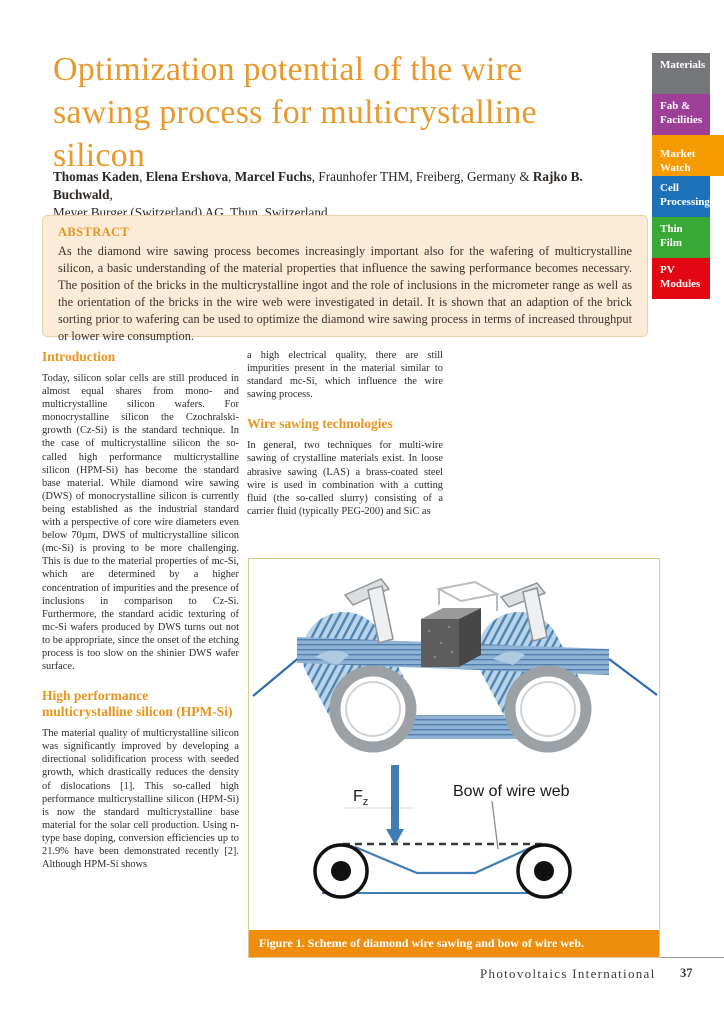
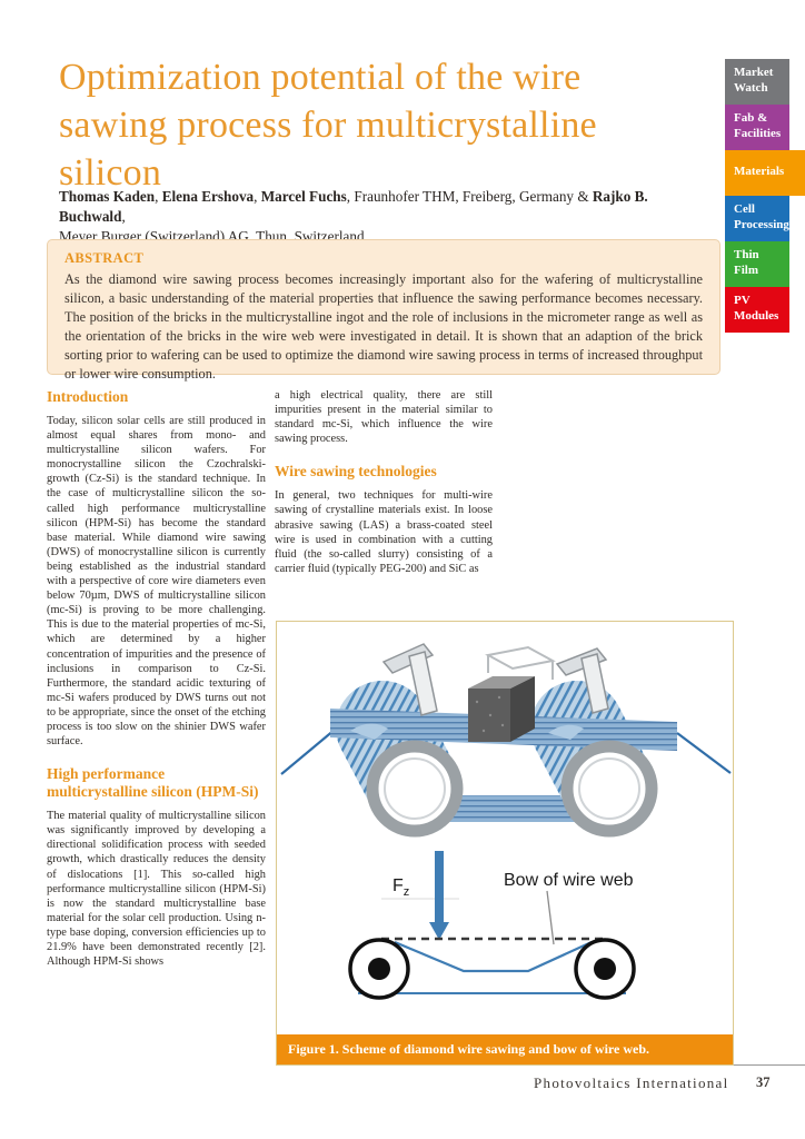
  Optimization potential of the wire
  sawing process for multicrystalline
  silicon
  Thomas Kaden, Elena Ershova, Marcel Fuchs, Fraunhofer THM, Freiberg, Germany & Rajko B. Buchwald,
  Meyer Burger (Switzerland) AG, Thun, Switzerland
- Materials
+ Market Watch
  Fab & Facilities
- Market Watch
+ Materials
  Cell Processing
  Thin Film
  PV Modules
  ABSTRACT
  As the diamond wire sawing process becomes increasingly important also for the wafering of multicrystalline silicon, a basic understanding of the material properties that influence the sawing performance becomes necessary. The position of the bricks in the multicrystalline ingot and the role of inclusions in the micrometer range as well as the orientation of the bricks in the wire web were investigated in detail. It is shown that an adaption of the brick sorting prior to wafering can be used to optimize the diamond wire sawing process in terms of increased throughput or lower wire consumption.
  Introduction
  Today, silicon solar cells are still produced in almost equal shares from mono- and multicrystalline silicon wafers. For monocrystalline silicon the Czochralski-growth (Cz-Si) is the standard technique. In the case of multicrystalline silicon the so-called high performance multicrystalline silicon (HPM-Si) has become the standard base material. While diamond wire sawing (DWS) of monocrystalline silicon is currently being established as the industrial standard with a perspective of core wire diameters even below 70µm, DWS of multicrystalline silicon (mc-Si) is proving to be more challenging. This is due to the material properties of mc-Si, which are determined by a higher concentration of impurities and the presence of inclusions in comparison to Cz-Si. Furthermore, the standard acidic texturing of mc-Si wafers produced by DWS turns out not to be appropriate, since the onset of the etching process is too slow on the shinier DWS wafer surface.
  High performance multicrystalline silicon (HPM-Si)
  The material quality of multicrystalline silicon was significantly improved by developing a directional solidification process with seeded growth, which drastically reduces the density of dislocations [1]. This so-called high performance multicrystalline silicon (HPM-Si) is now the standard multicrystalline base material for the solar cell production. Using n-type base doping, conversion efficiencies up to 21.9% have been demonstrated recently [2]. Although HPM-Si shows
  a high electrical quality, there are still impurities present in the material similar to standard mc-Si, which influence the wire sawing process.
  Wire sawing technologies
  In general, two techniques for multi-wire sawing of crystalline materials exist. In loose abrasive sawing (LAS) a brass-coated steel wire is used in combination with a cutting fluid (the so-called slurry) consisting of a carrier fluid (typically PEG-200) and SiC as
  Fz
  Bow of wire web
  Figure 1. Scheme of diamond wire sawing and bow of wire web.
  Photovoltaics International
  37
